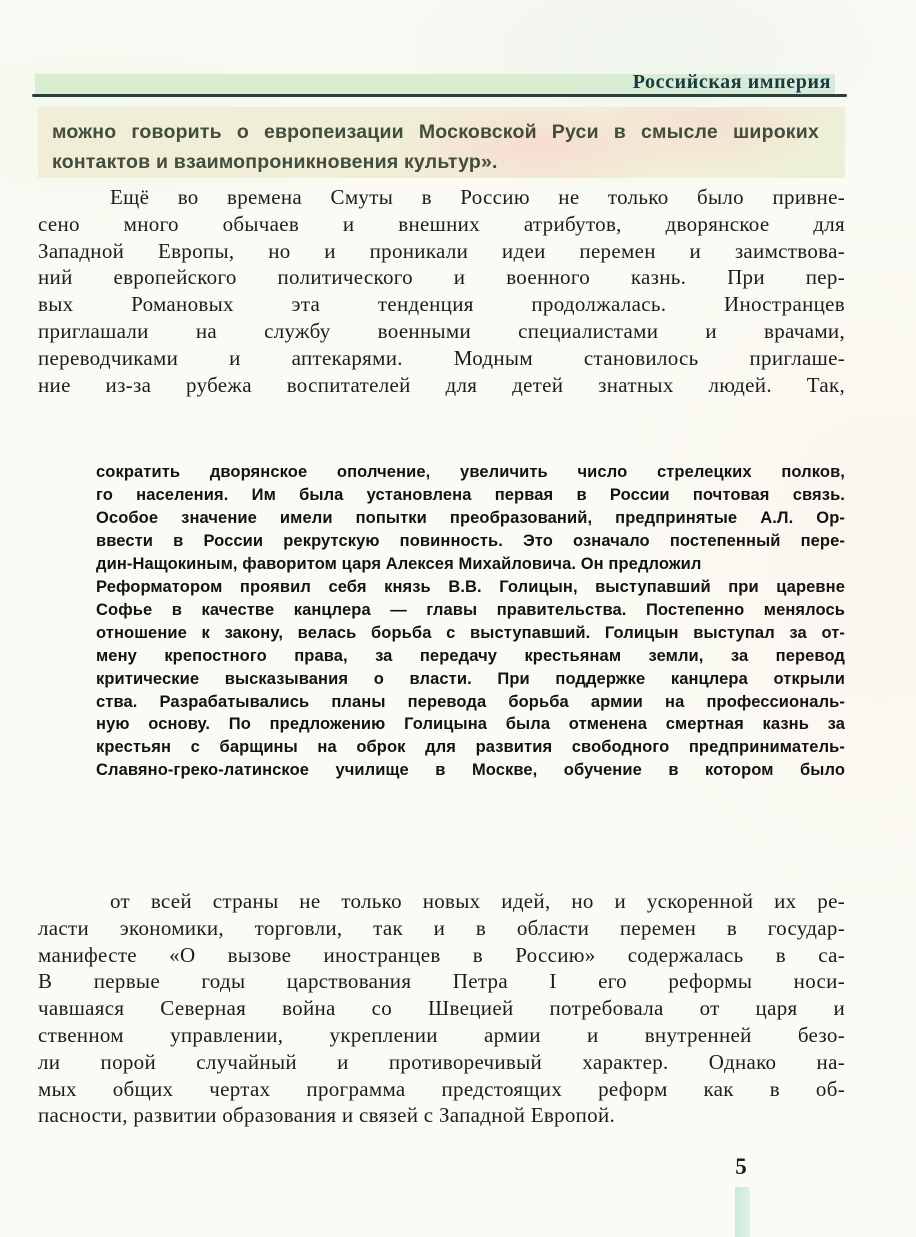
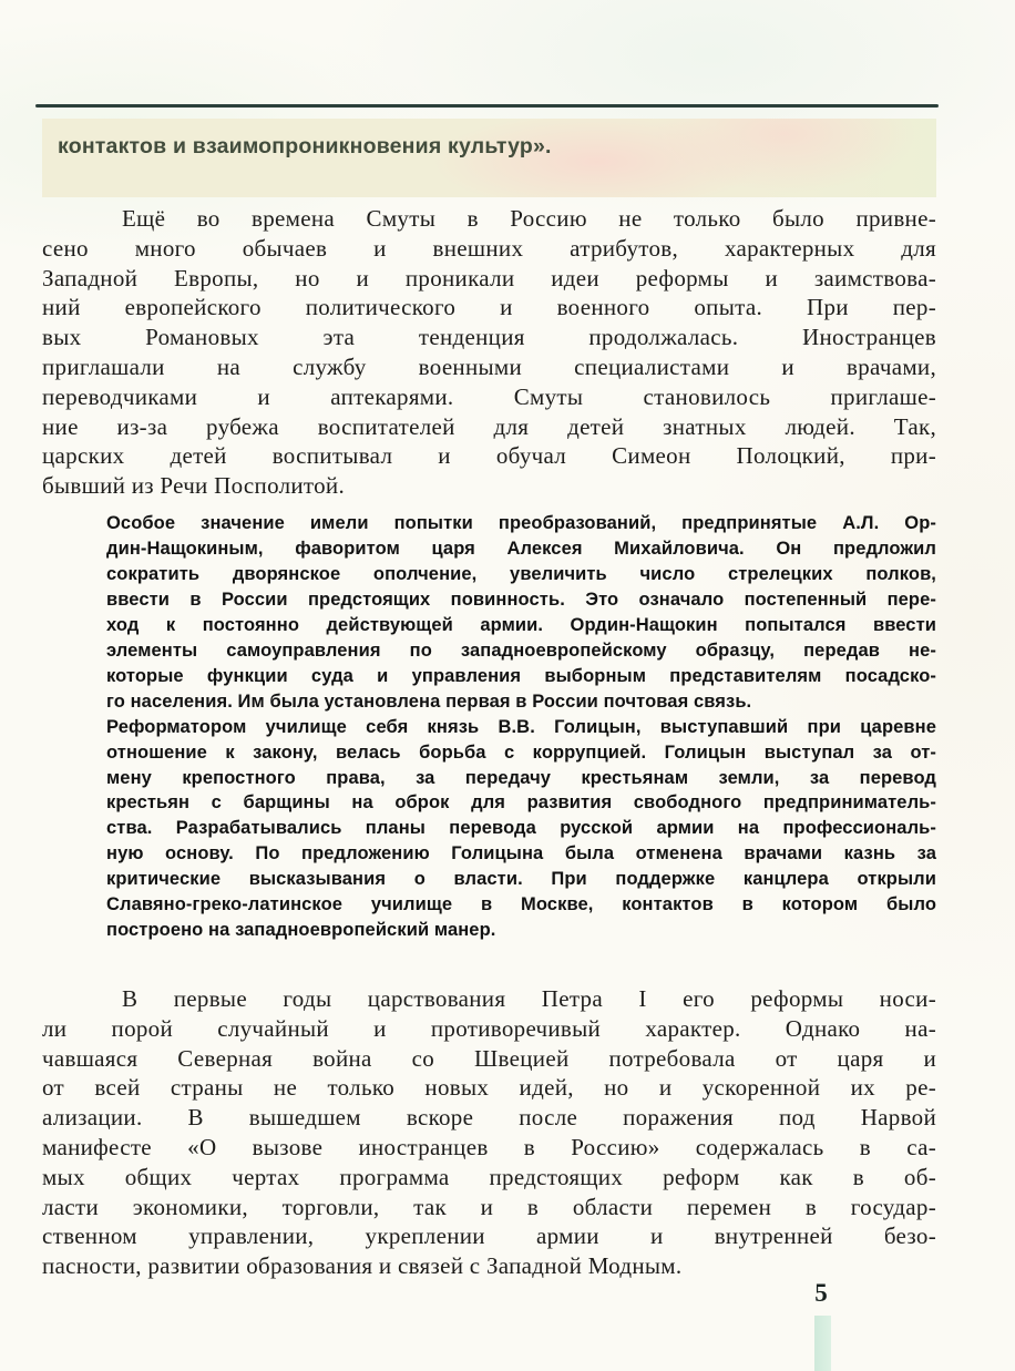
- Российская империя
- можно говорить о европеизации Московской Руси в смысле широких
  контактов и взаимопроникновения культур».
  Ещё во времена Смуты в Россию не только было привне-
- сено много обычаев и внешних атрибутов, дворянское для
+ сено много обычаев и внешних атрибутов, характерных для
- Западной Европы, но и проникали идеи перемен и заимствова-
+ Западной Европы, но и проникали идеи реформы и заимствова-
- ний европейского политического и военного казнь. При пер-
+ ний европейского политического и военного опыта. При пер-
  вых Романовых эта тенденция продолжалась. Иностранцев
  приглашали на службу военными специалистами и врачами,
- переводчиками и аптекарями. Модным становилось приглаше-
+ переводчиками и аптекарями. Смуты становилось приглаше-
  ние из-за рубежа воспитателей для детей знатных людей. Так,
+ царских детей воспитывал и обучал Симеон Полоцкий, при-
+ бывший из Речи Посполитой.
- сократить дворянское ополчение, увеличить число стрелецких полков,
+ Особое значение имели попытки преобразований, предпринятые А.Л. Ор-
- го населения. Им была установлена первая в России почтовая связь.
+ дин-Нащокиным, фаворитом царя Алексея Михайловича. Он предложил
- Особое значение имели попытки преобразований, предпринятые А.Л. Ор-
+ сократить дворянское ополчение, увеличить число стрелецких полков,
- ввести в России рекрутскую повинность. Это означало постепенный пере-
+ ввести в России предстоящих повинность. Это означало постепенный пере-
+ ход к постоянно действующей армии. Ордин-Нащокин попытался ввести
+ элементы самоуправления по западноевропейскому образцу, передав не-
+ которые функции суда и управления выборным представителям посадско-
- дин-Нащокиным, фаворитом царя Алексея Михайловича. Он предложил
+ го населения. Им была установлена первая в России почтовая связь.
- Реформатором проявил себя князь В.В. Голицын, выступавший при царевне
+ Реформатором училище себя князь В.В. Голицын, выступавший при царевне
- Софье в качестве канцлера — главы правительства. Постепенно менялось
- отношение к закону, велась борьба с выступавший. Голицын выступал за от-
+ отношение к закону, велась борьба с коррупцией. Голицын выступал за от-
  мену крепостного права, за передачу крестьянам земли, за перевод
- критические высказывания о власти. При поддержке канцлера открыли
+ крестьян с барщины на оброк для развития свободного предприниматель-
- ства. Разрабатывались планы перевода борьба армии на профессиональ-
+ ства. Разрабатывались планы перевода русской армии на профессиональ-
- ную основу. По предложению Голицына была отменена смертная казнь за
+ ную основу. По предложению Голицына была отменена врачами казнь за
- крестьян с барщины на оброк для развития свободного предприниматель-
+ критические высказывания о власти. При поддержке канцлера открыли
- Славяно-греко-латинское училище в Москве, обучение в котором было
+ Славяно-греко-латинское училище в Москве, контактов в котором было
+ построено на западноевропейский манер.
- от всей страны не только новых идей, но и ускоренной их ре-
+ В первые годы царствования Петра I его реформы носи-
- ласти экономики, торговли, так и в области перемен в государ-
+ ли порой случайный и противоречивый характер. Однако на-
- манифесте «О вызове иностранцев в Россию» содержалась в са-
+ чавшаяся Северная война со Швецией потребовала от царя и
- В первые годы царствования Петра I его реформы носи-
+ от всей страны не только новых идей, но и ускоренной их ре-
+ ализации. В вышедшем вскоре после поражения под Нарвой
- чавшаяся Северная война со Швецией потребовала от царя и
+ манифесте «О вызове иностранцев в Россию» содержалась в са-
- ственном управлении, укреплении армии и внутренней безо-
+ мых общих чертах программа предстоящих реформ как в об-
- ли порой случайный и противоречивый характер. Однако на-
+ ласти экономики, торговли, так и в области перемен в государ-
- мых общих чертах программа предстоящих реформ как в об-
+ ственном управлении, укреплении армии и внутренней безо-
- пасности, развитии образования и связей с Западной Европой.
+ пасности, развитии образования и связей с Западной Модным.
  5
